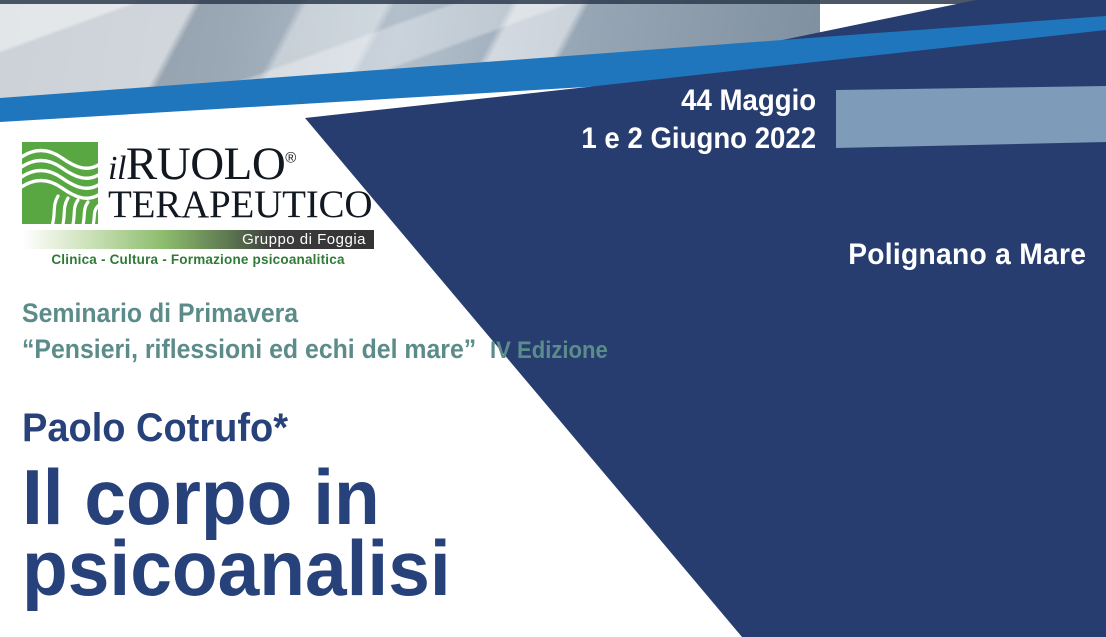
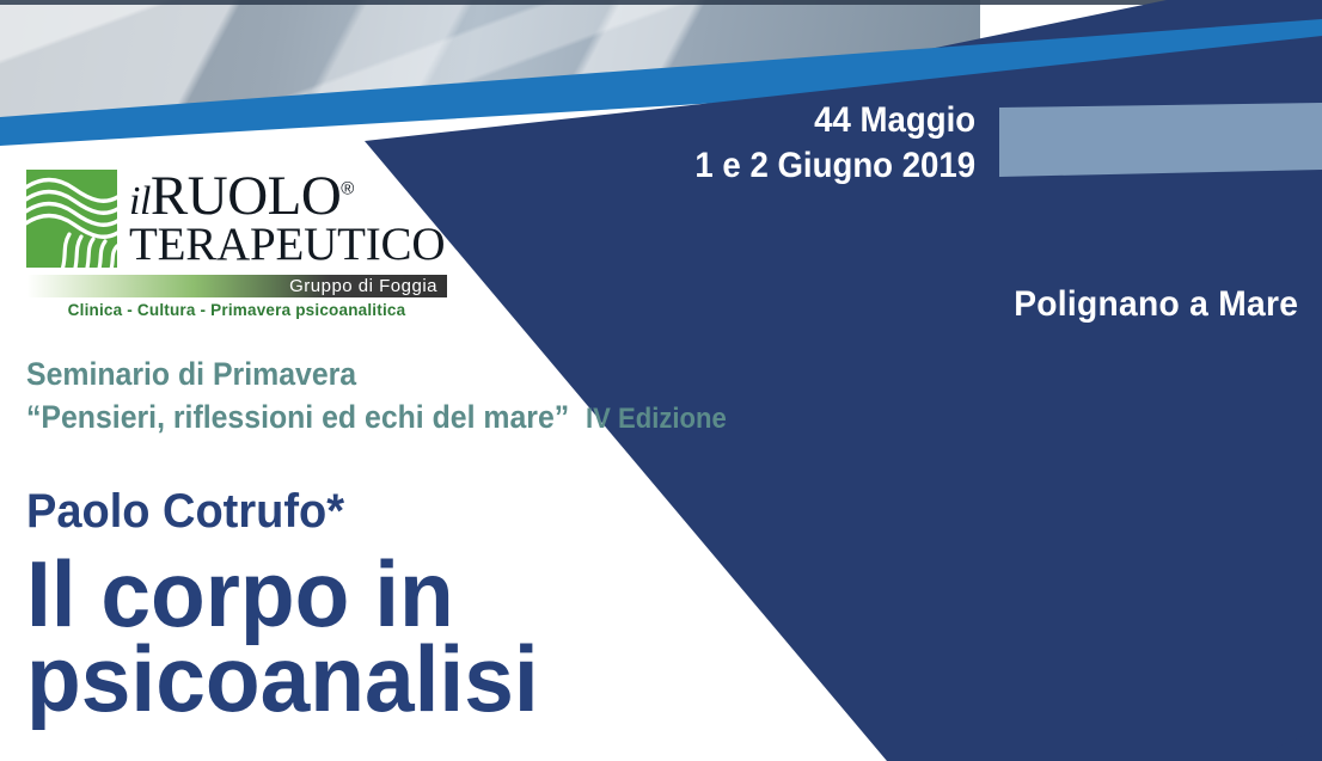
  ilRUOLO®
  TERAPEUTICO
  Gruppo di Foggia
- Clinica - Cultura - Formazione psicoanalitica
+ Clinica - Cultura - Primavera psicoanalitica
  Seminario di Primavera
  “Pensieri, riflessioni ed echi del mare” IV Edizione
  Paolo Cotrufo*
  Il corpo in
  psicoanalisi
  44 Maggio
- 1 e 2 Giugno 2022
+ 1 e 2 Giugno 2019
  Polignano a Mare
